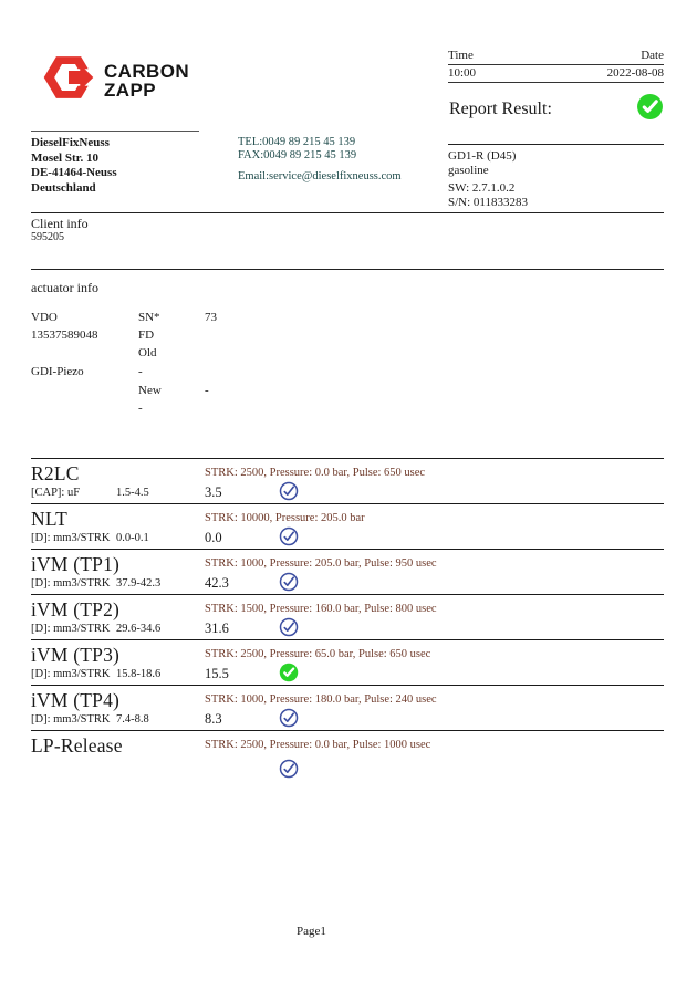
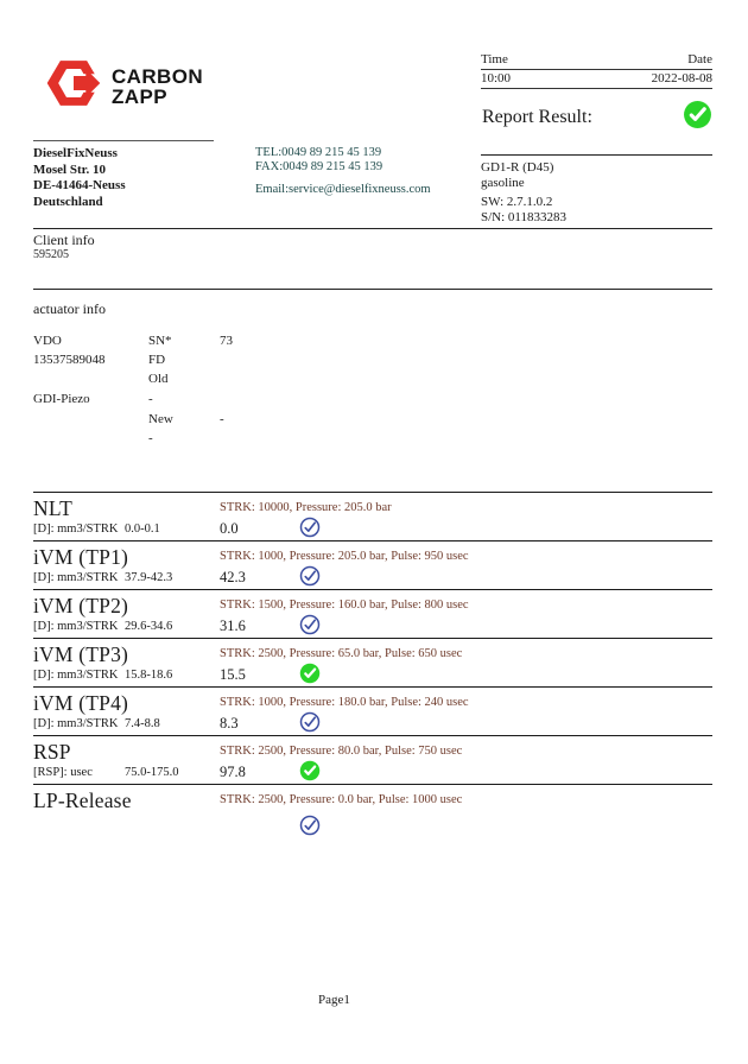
  CARBON
  ZAPP
  Time
  Date
  10:00
  2022-08-08
  Report Result:
  DieselFixNeuss
  Mosel Str. 10
  DE-41464-Neuss
  Deutschland
  TEL:0049 89 215 45 139
  FAX:0049 89 215 45 139
  Email:service@dieselfixneuss.com
  GD1-R (D45)
  gasoline
  SW: 2.7.1.0.2
  S/N: 011833283
  Client info
  595205
  actuator info
  VDO
  13537589048
  GDI-Piezo
  SN*
  FD
  Old
  -
  New
  -
  73
  -
- R2LC
- STRK: 2500, Pressure: 0.0 bar, Pulse: 650 usec
- [CAP]: uF
- 1.5-4.5
- 3.5
  NLT
  STRK: 10000, Pressure: 205.0 bar
  [D]: mm3/STRK
  0.0-0.1
  0.0
  iVM (TP1)
  STRK: 1000, Pressure: 205.0 bar, Pulse: 950 usec
  [D]: mm3/STRK
  37.9-42.3
  42.3
  iVM (TP2)
  STRK: 1500, Pressure: 160.0 bar, Pulse: 800 usec
  [D]: mm3/STRK
  29.6-34.6
  31.6
  iVM (TP3)
  STRK: 2500, Pressure: 65.0 bar, Pulse: 650 usec
  [D]: mm3/STRK
  15.8-18.6
  15.5
  iVM (TP4)
  STRK: 1000, Pressure: 180.0 bar, Pulse: 240 usec
  [D]: mm3/STRK
  7.4-8.8
  8.3
+ RSP
+ STRK: 2500, Pressure: 80.0 bar, Pulse: 750 usec
+ [RSP]: usec
+ 75.0-175.0
+ 97.8
  LP-Release
  STRK: 2500, Pressure: 0.0 bar, Pulse: 1000 usec
  Page1
